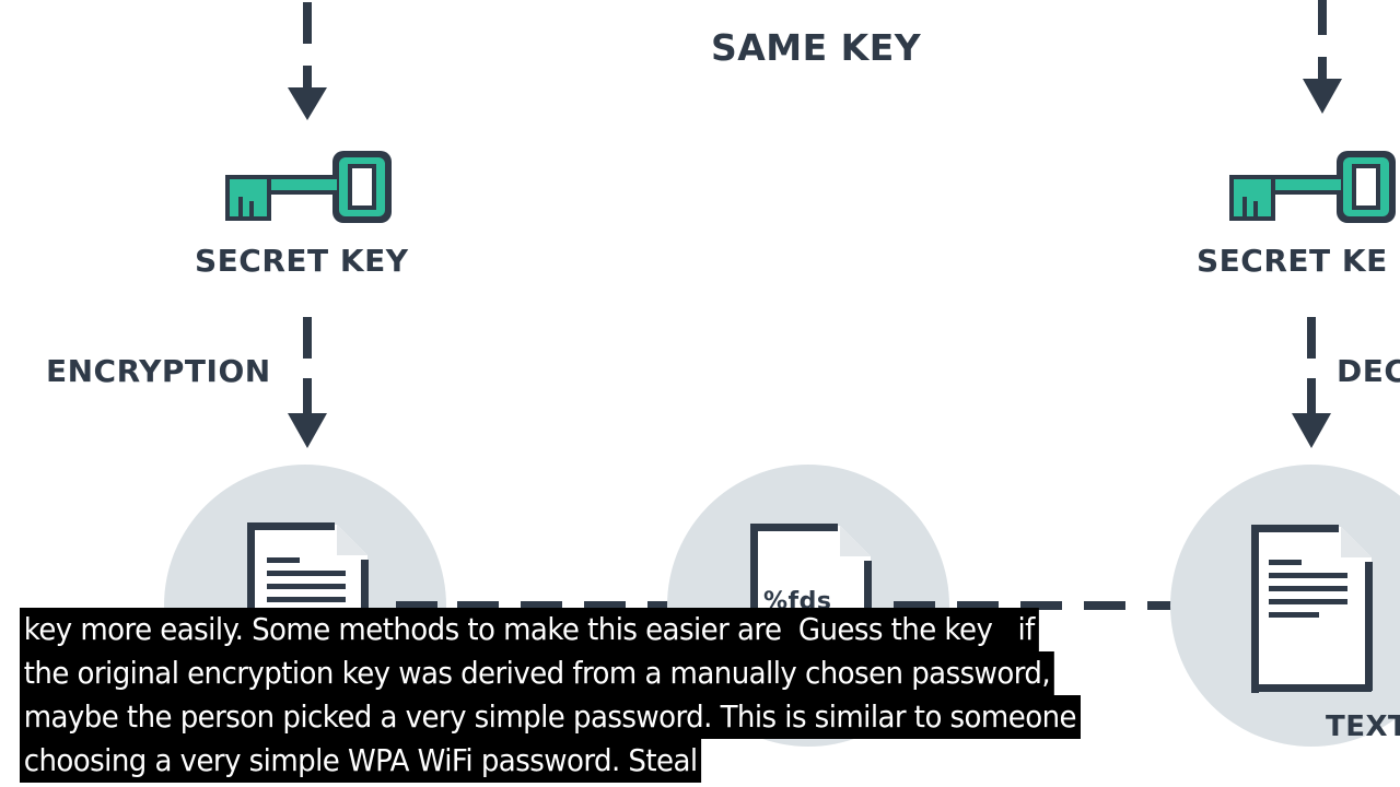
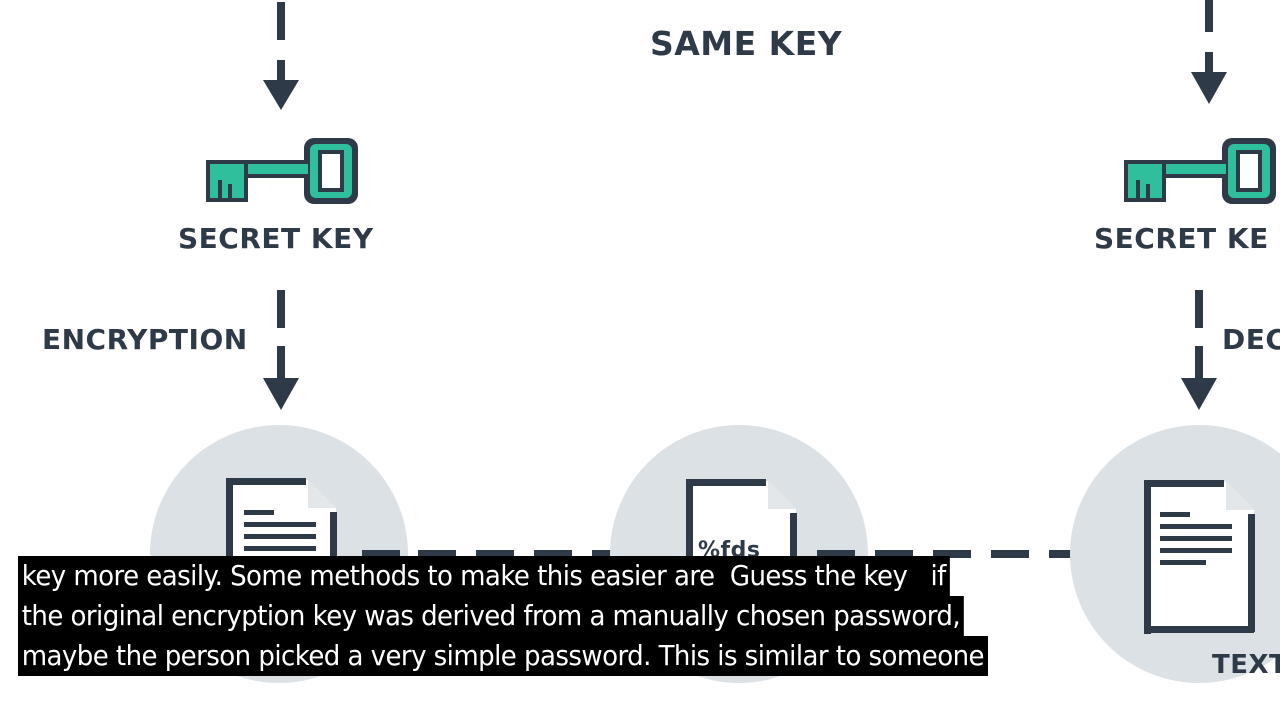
  SAME KEY
  SECRET KEY
  ENCRYPTION
  %fds
  SECRET KE
  DEC
  TEXT
  key more easily. Some methods to make this easier are Guess the key if
  the original encryption key was derived from a manually chosen password,
  maybe the person picked a very simple password. This is similar to someone
- choosing a very simple WPA WiFi password. Steal
